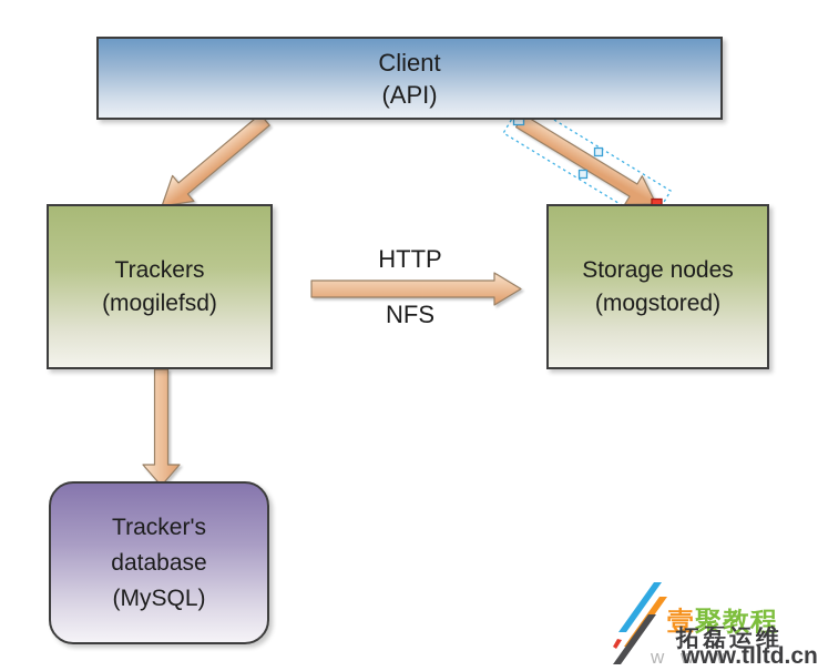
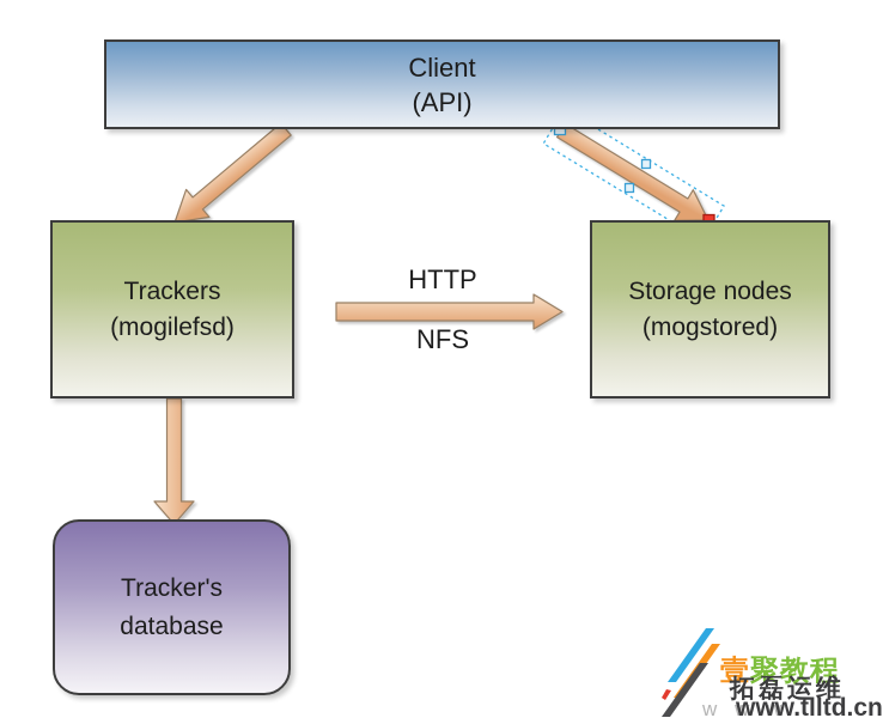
  Client
  (API)
  Trackers
  (mogilefsd)
  Storage nodes
  (mogstored)
  Tracker's
  database
- (MySQL)
  HTTP
  NFS
  壹聚教程
  拓磊运维
  w w w
  www.tlltd.cn
